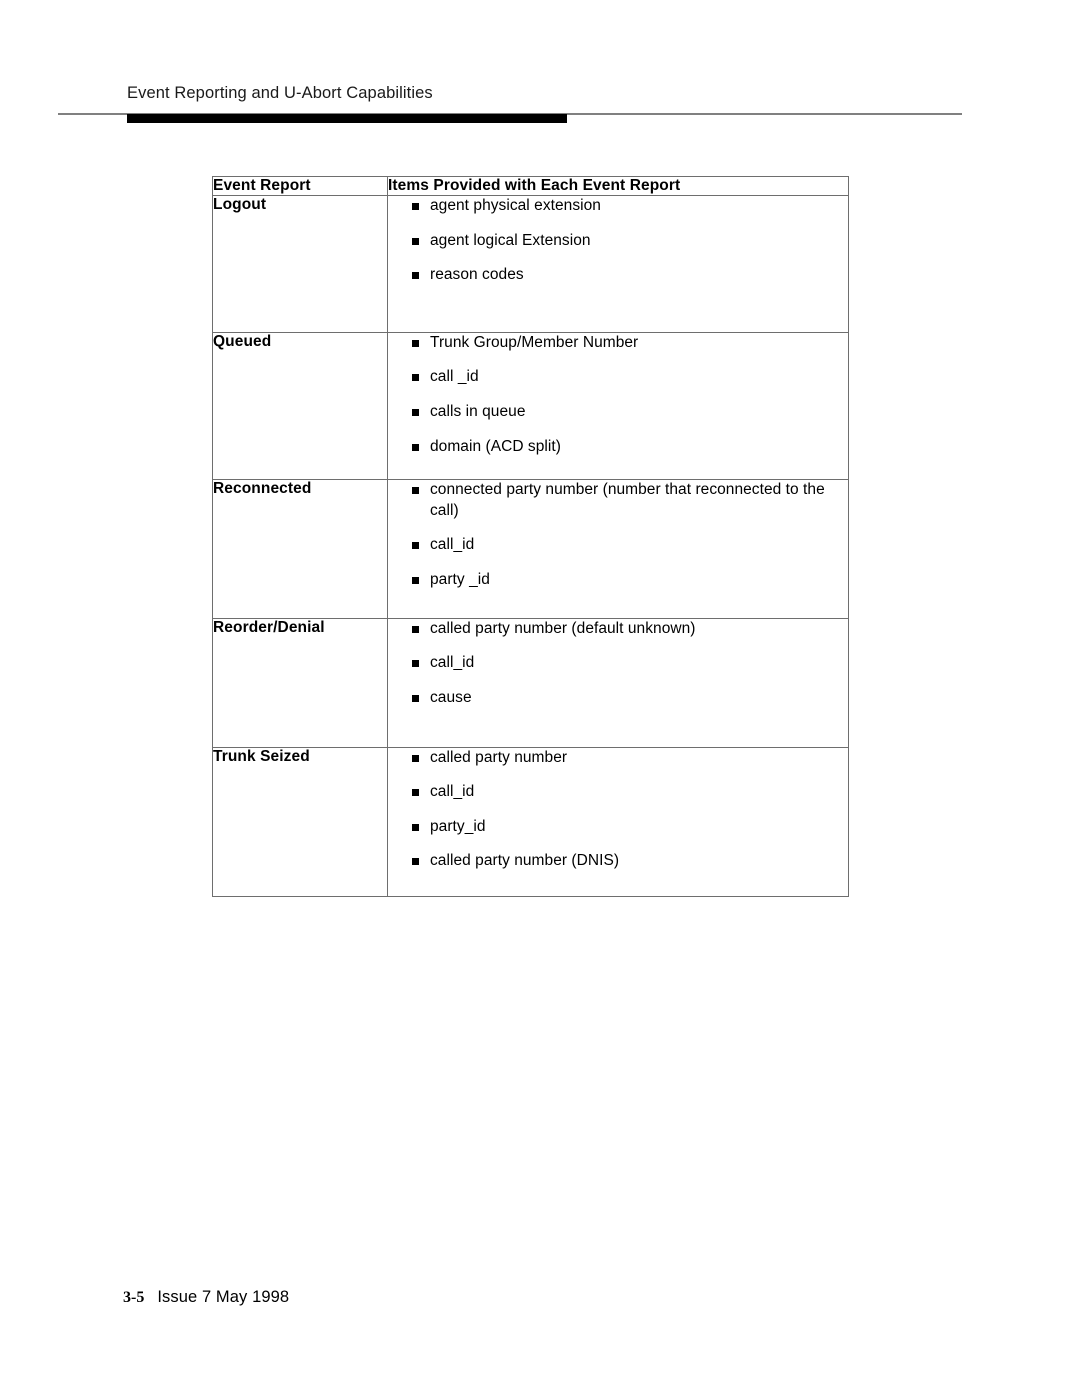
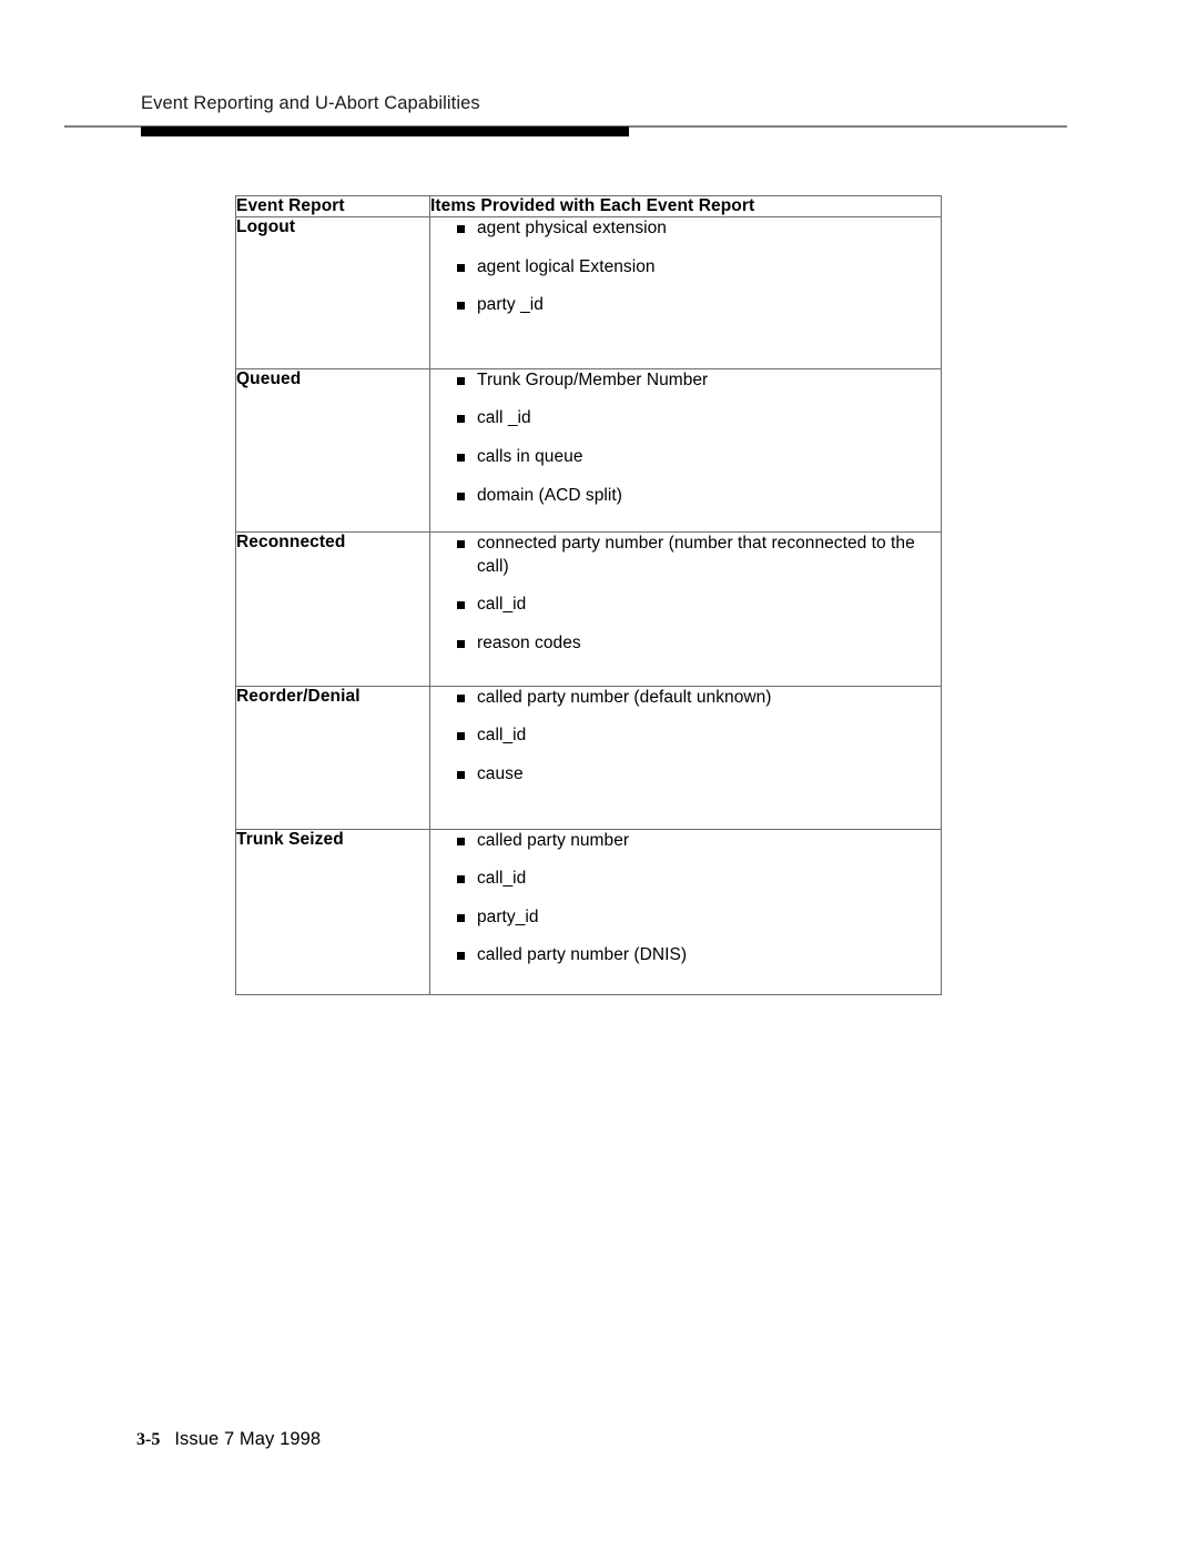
  Event Reporting and U-Abort Capabilities
  Event Report	Items Provided with Each Event Report
- Logout	agent physical extension agent logical Extension reason codes
+ Logout	agent physical extension agent logical Extension party _id
  Queued	Trunk Group/Member Number call _id calls in queue domain (ACD split)
- Reconnected	connected party number (number that reconnected to the call) call_id party _id
+ Reconnected	connected party number (number that reconnected to the call) call_id reason codes
  Reorder/Denial	called party number (default unknown) call_id cause
  Trunk Seized	called party number call_id party_id called party number (DNIS)
  3-5
  Issue 7 May 1998
